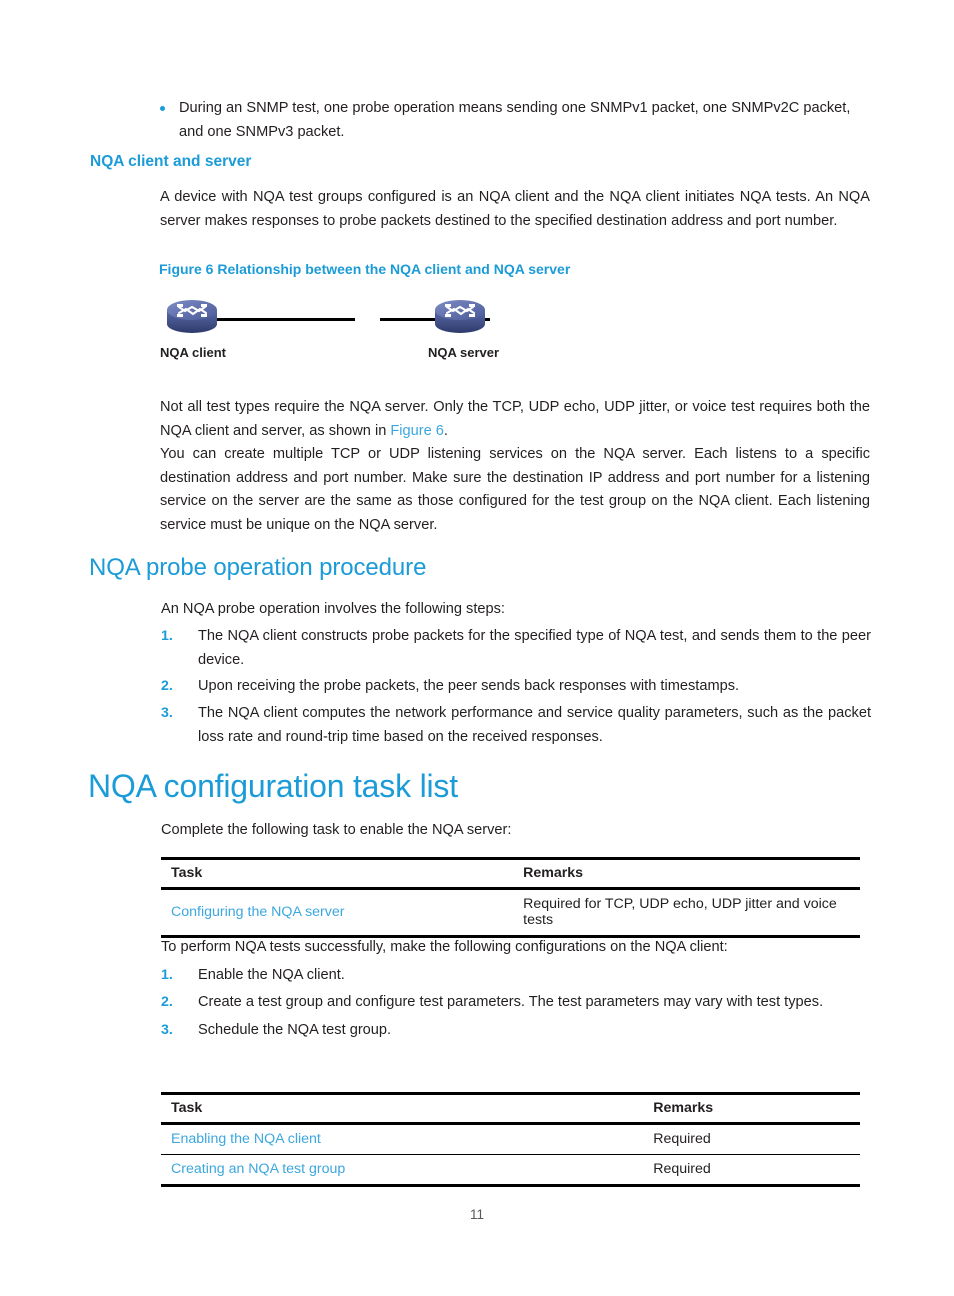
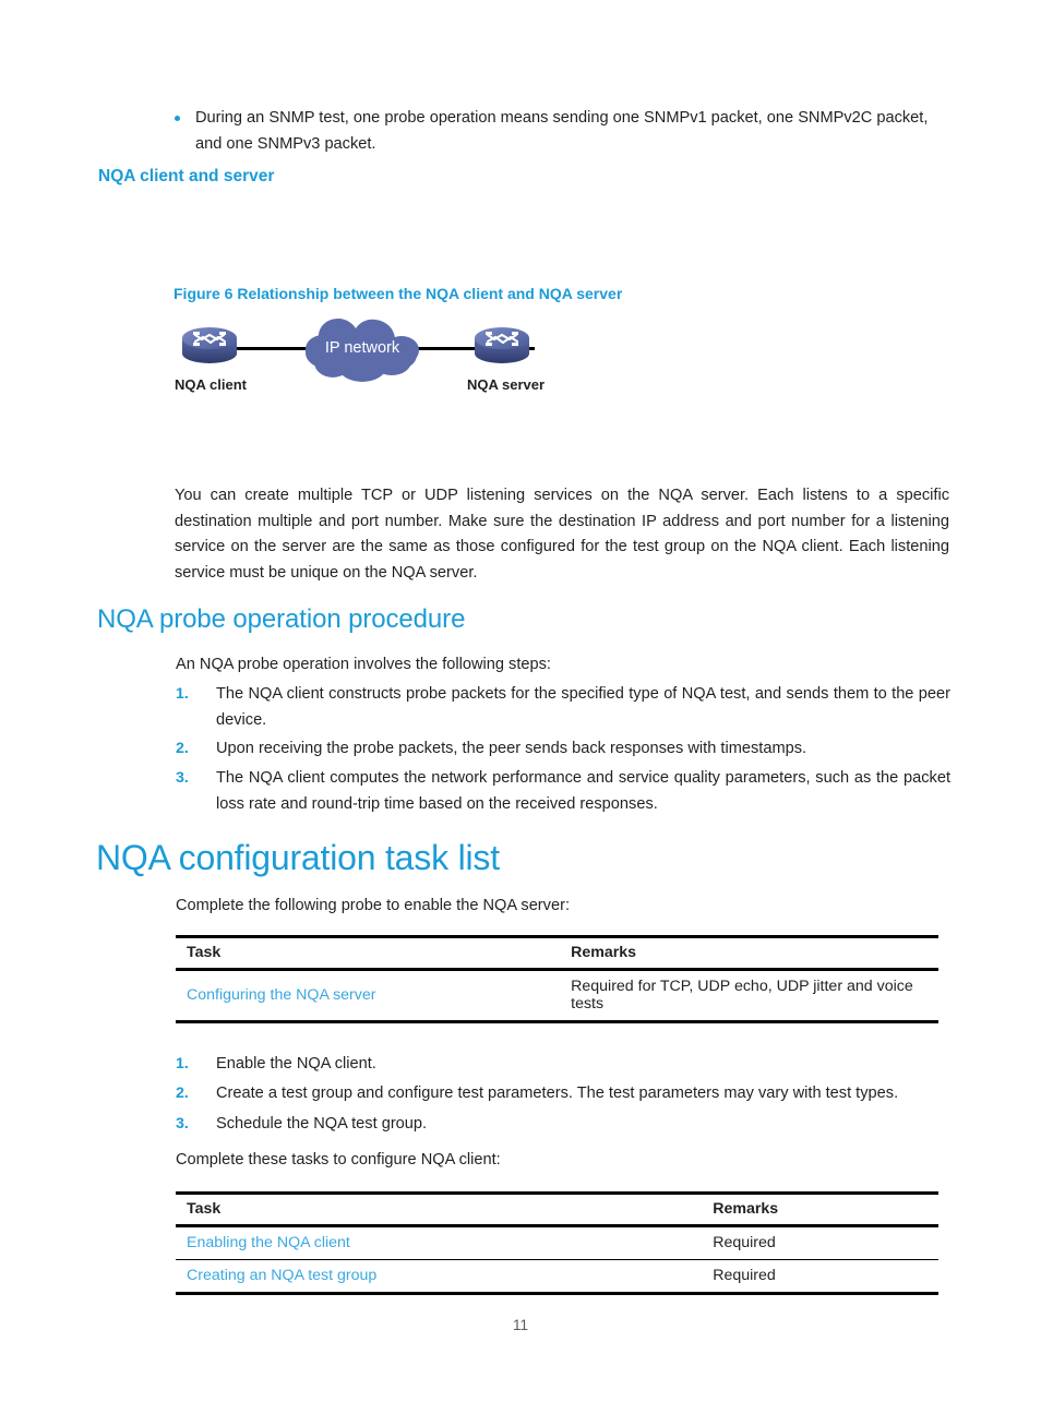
  During an SNMP test, one probe operation means sending one SNMPv1 packet, one SNMPv2C packet, and one SNMPv3 packet.
  NQA client and server
- A device with NQA test groups configured is an NQA client and the NQA client initiates NQA tests. An NQA server makes responses to probe packets destined to the specified destination address and port number.
  Figure 6 Relationship between the NQA client and NQA server
+ IP network
  NQA client
  NQA server
- Not all test types require the NQA server. Only the TCP, UDP echo, UDP jitter, or voice test requires both the NQA client and server, as shown in Figure 6.
- You can create multiple TCP or UDP listening services on the NQA server. Each listens to a specific destination address and port number. Make sure the destination IP address and port number for a listening service on the server are the same as those configured for the test group on the NQA client. Each listening service must be unique on the NQA server.
+ You can create multiple TCP or UDP listening services on the NQA server. Each listens to a specific destination multiple and port number. Make sure the destination IP address and port number for a listening service on the server are the same as those configured for the test group on the NQA client. Each listening service must be unique on the NQA server.
  NQA probe operation procedure
  An NQA probe operation involves the following steps:
  1.
  The NQA client constructs probe packets for the specified type of NQA test, and sends them to the peer device.
  2.
  Upon receiving the probe packets, the peer sends back responses with timestamps.
  3.
  The NQA client computes the network performance and service quality parameters, such as the packet loss rate and round-trip time based on the received responses.
  NQA configuration task list
- Complete the following task to enable the NQA server:
+ Complete the following probe to enable the NQA server:
  Task	Remarks
  Configuring the NQA server	Required for TCP, UDP echo, UDP jitter and voice tests
- To perform NQA tests successfully, make the following configurations on the NQA client:
  1.
  Enable the NQA client.
  2.
  Create a test group and configure test parameters. The test parameters may vary with test types.
  3.
  Schedule the NQA test group.
+ Complete these tasks to configure NQA client:
  Task	Remarks
  Enabling the NQA client	Required
  Creating an NQA test group	Required
  11
